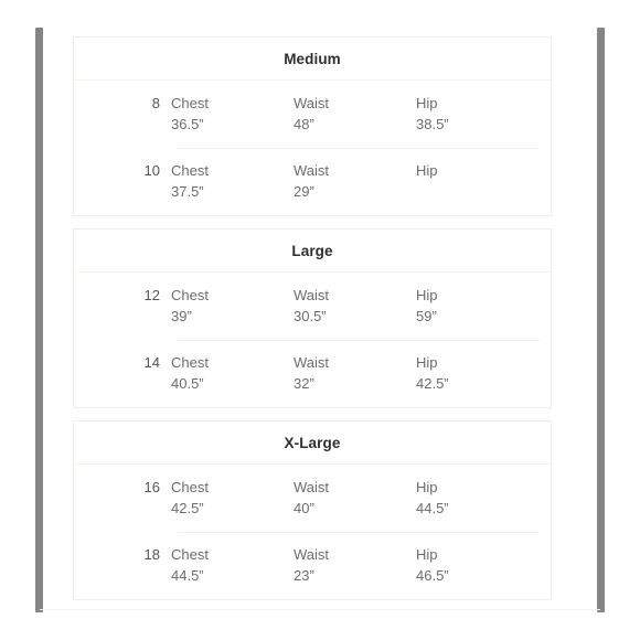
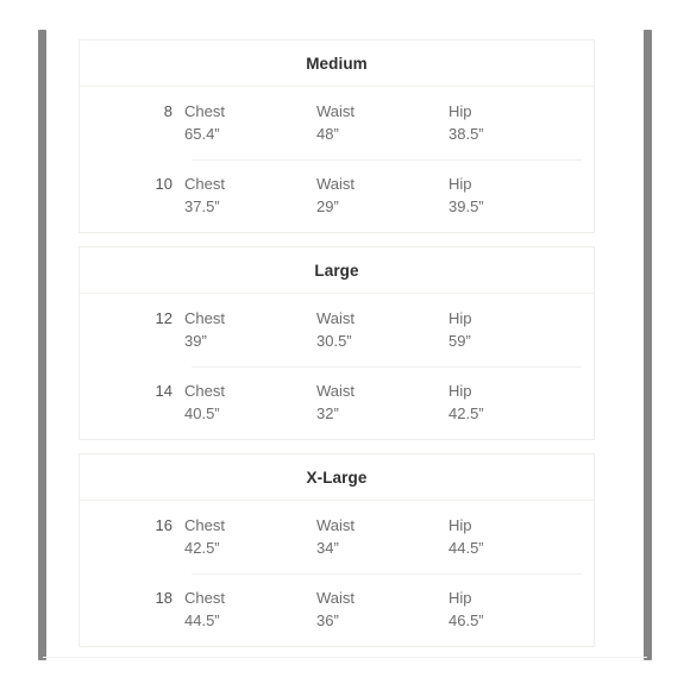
  Medium
  8
  Chest
- 36.5”
+ 65.4”
  Waist
  48”
  Hip
  38.5”
  10
  Chest
  37.5”
  Waist
  29”
  Hip
+ 39.5”
  Large
  12
  Chest
  39”
  Waist
  30.5”
  Hip
  59”
  14
  Chest
  40.5”
  Waist
  32”
  Hip
  42.5”
  X-Large
  16
  Chest
  42.5”
  Waist
- 40”
+ 34”
  Hip
  44.5”
  18
  Chest
  44.5”
  Waist
- 23”
+ 36”
  Hip
  46.5”
